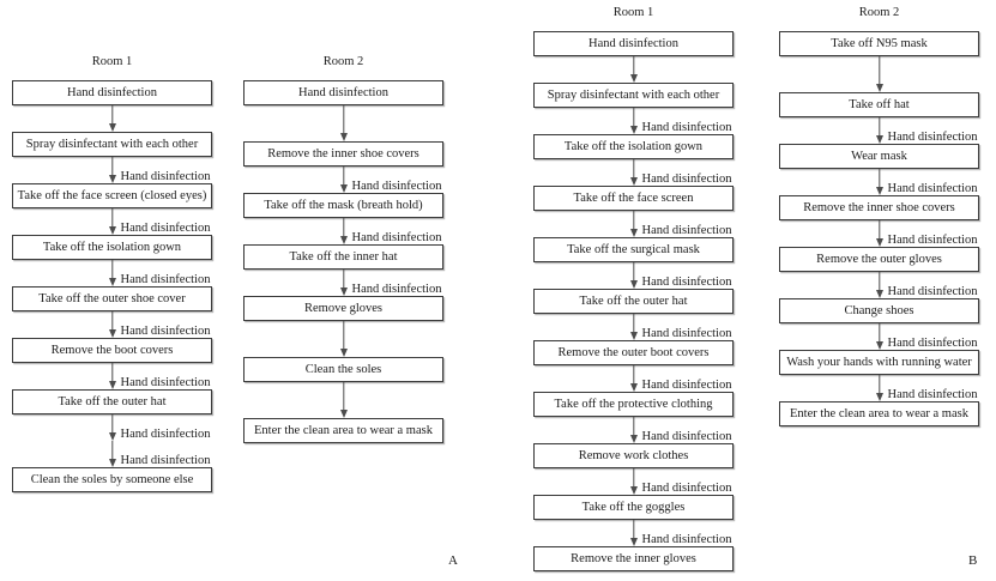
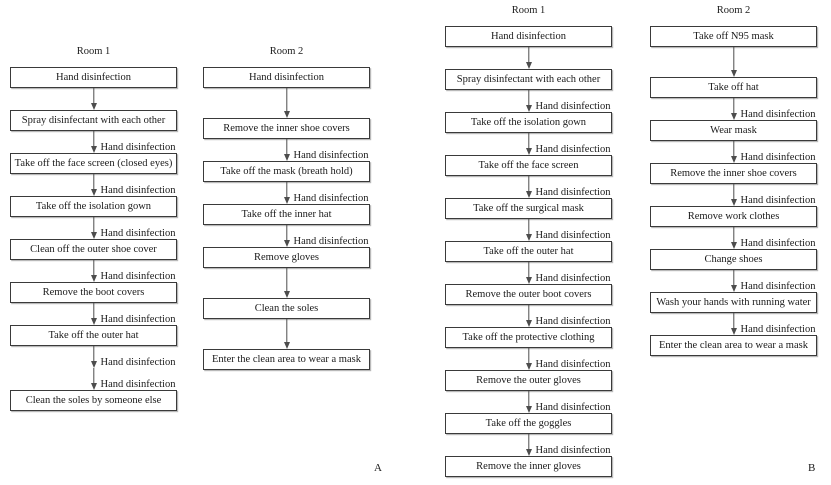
  Room 1
  Hand disinfection
  Spray disinfectant with each other
  Hand disinfection
  Take off the face screen (closed eyes)
  Hand disinfection
  Take off the isolation gown
  Hand disinfection
- Take off the outer shoe cover
+ Clean off the outer shoe cover
  Hand disinfection
  Remove the boot covers
  Hand disinfection
  Take off the outer hat
  Hand disinfection
  Hand disinfection
  Clean the soles by someone else
  Room 2
  Hand disinfection
  Remove the inner shoe covers
  Hand disinfection
  Take off the mask (breath hold)
  Hand disinfection
  Take off the inner hat
  Hand disinfection
  Remove gloves
  Clean the soles
  Enter the clean area to wear a mask
  Room 1
  Hand disinfection
  Spray disinfectant with each other
  Hand disinfection
  Take off the isolation gown
  Hand disinfection
  Take off the face screen
  Hand disinfection
  Take off the surgical mask
  Hand disinfection
  Take off the outer hat
  Hand disinfection
  Remove the outer boot covers
  Hand disinfection
  Take off the protective clothing
  Hand disinfection
- Remove work clothes
+ Remove the outer gloves
  Hand disinfection
  Take off the goggles
  Hand disinfection
  Remove the inner gloves
  Room 2
  Take off N95 mask
  Take off hat
  Hand disinfection
  Wear mask
  Hand disinfection
  Remove the inner shoe covers
  Hand disinfection
- Remove the outer gloves
+ Remove work clothes
  Hand disinfection
  Change shoes
  Hand disinfection
  Wash your hands with running water
  Hand disinfection
  Enter the clean area to wear a mask
  A
  B
